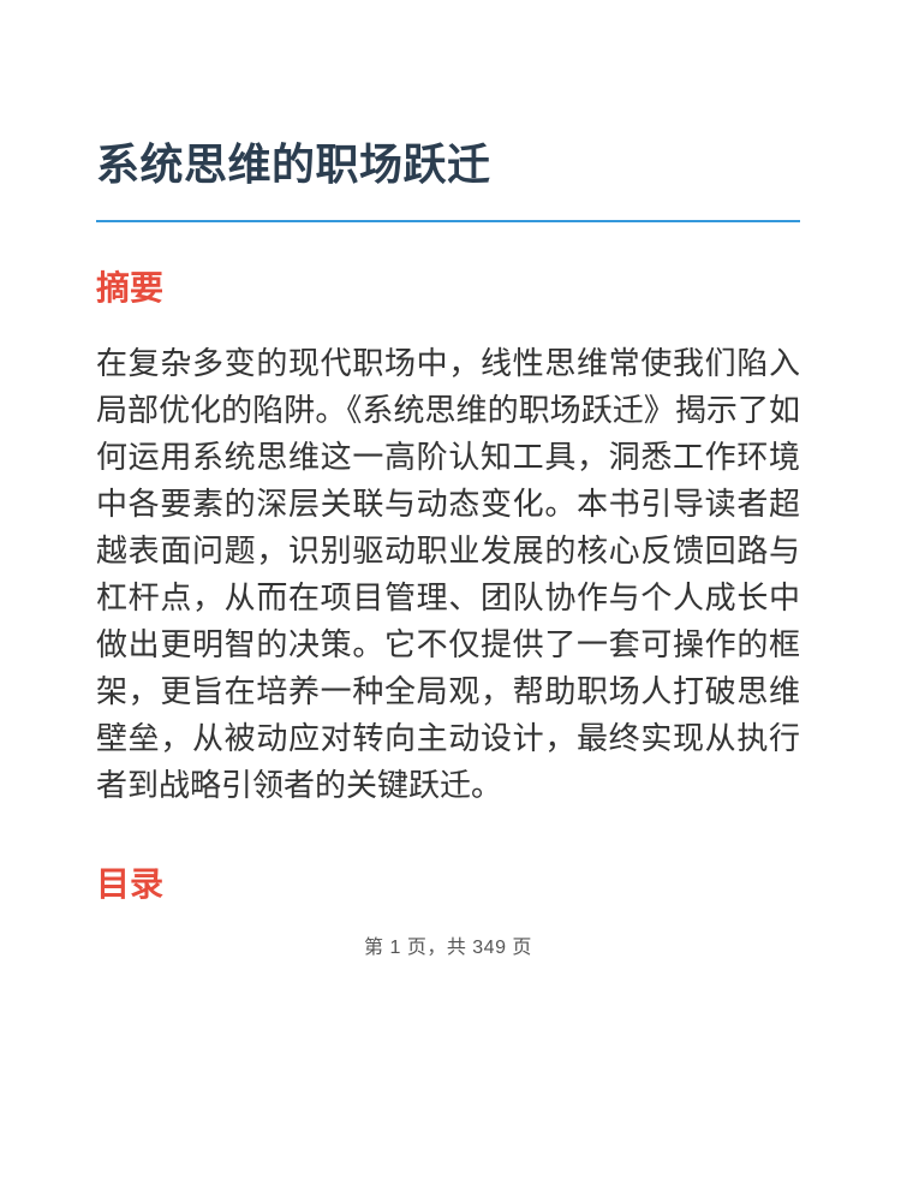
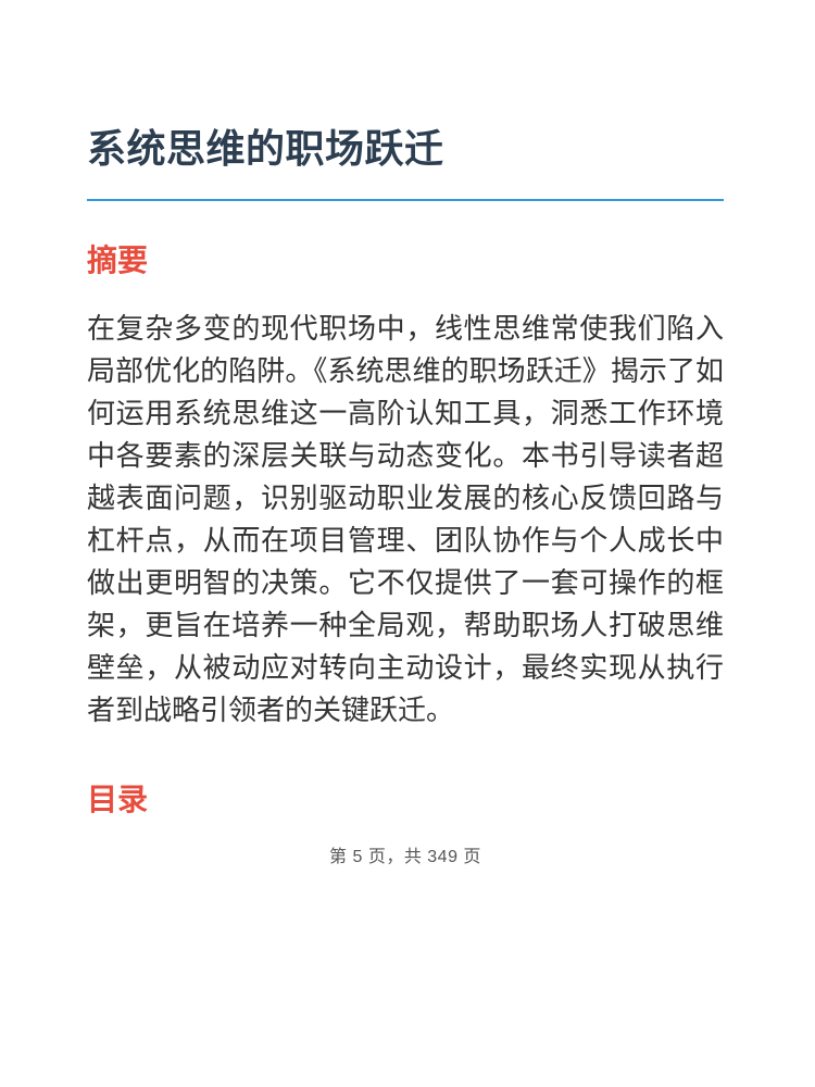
  系统思维的职场跃迁
  摘要
  在复杂多变的现代职场中，线性思维常使我们陷入局部优化的陷阱。《系统思维的职场跃迁》揭示了如何运用系统思维这一高阶认知工具，洞悉工作环境中各要素的深层关联与动态变化。本书引导读者超越表面问题，识别驱动职业发展的核心反馈回路与杠杆点，从而在项目管理、团队协作与个人成长中做出更明智的决策。它不仅提供了一套可操作的框架，更旨在培养一种全局观，帮助职场人打破思维壁垒，从被动应对转向主动设计，最终实现从执行者到战略引领者的关键跃迁。
  目录
- 第 1 页，共 349 页
+ 第 5 页，共 349 页
